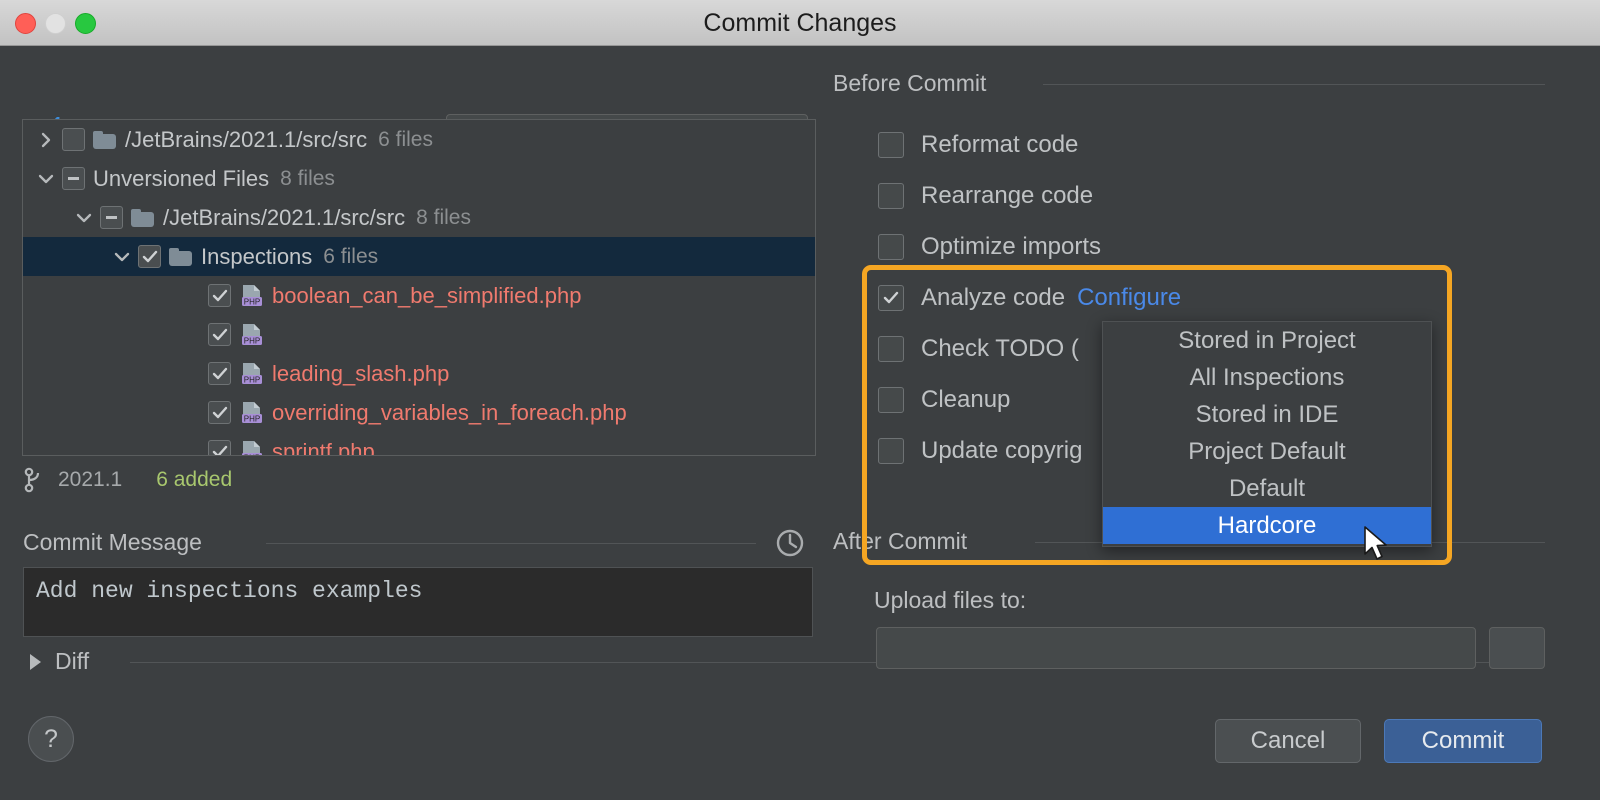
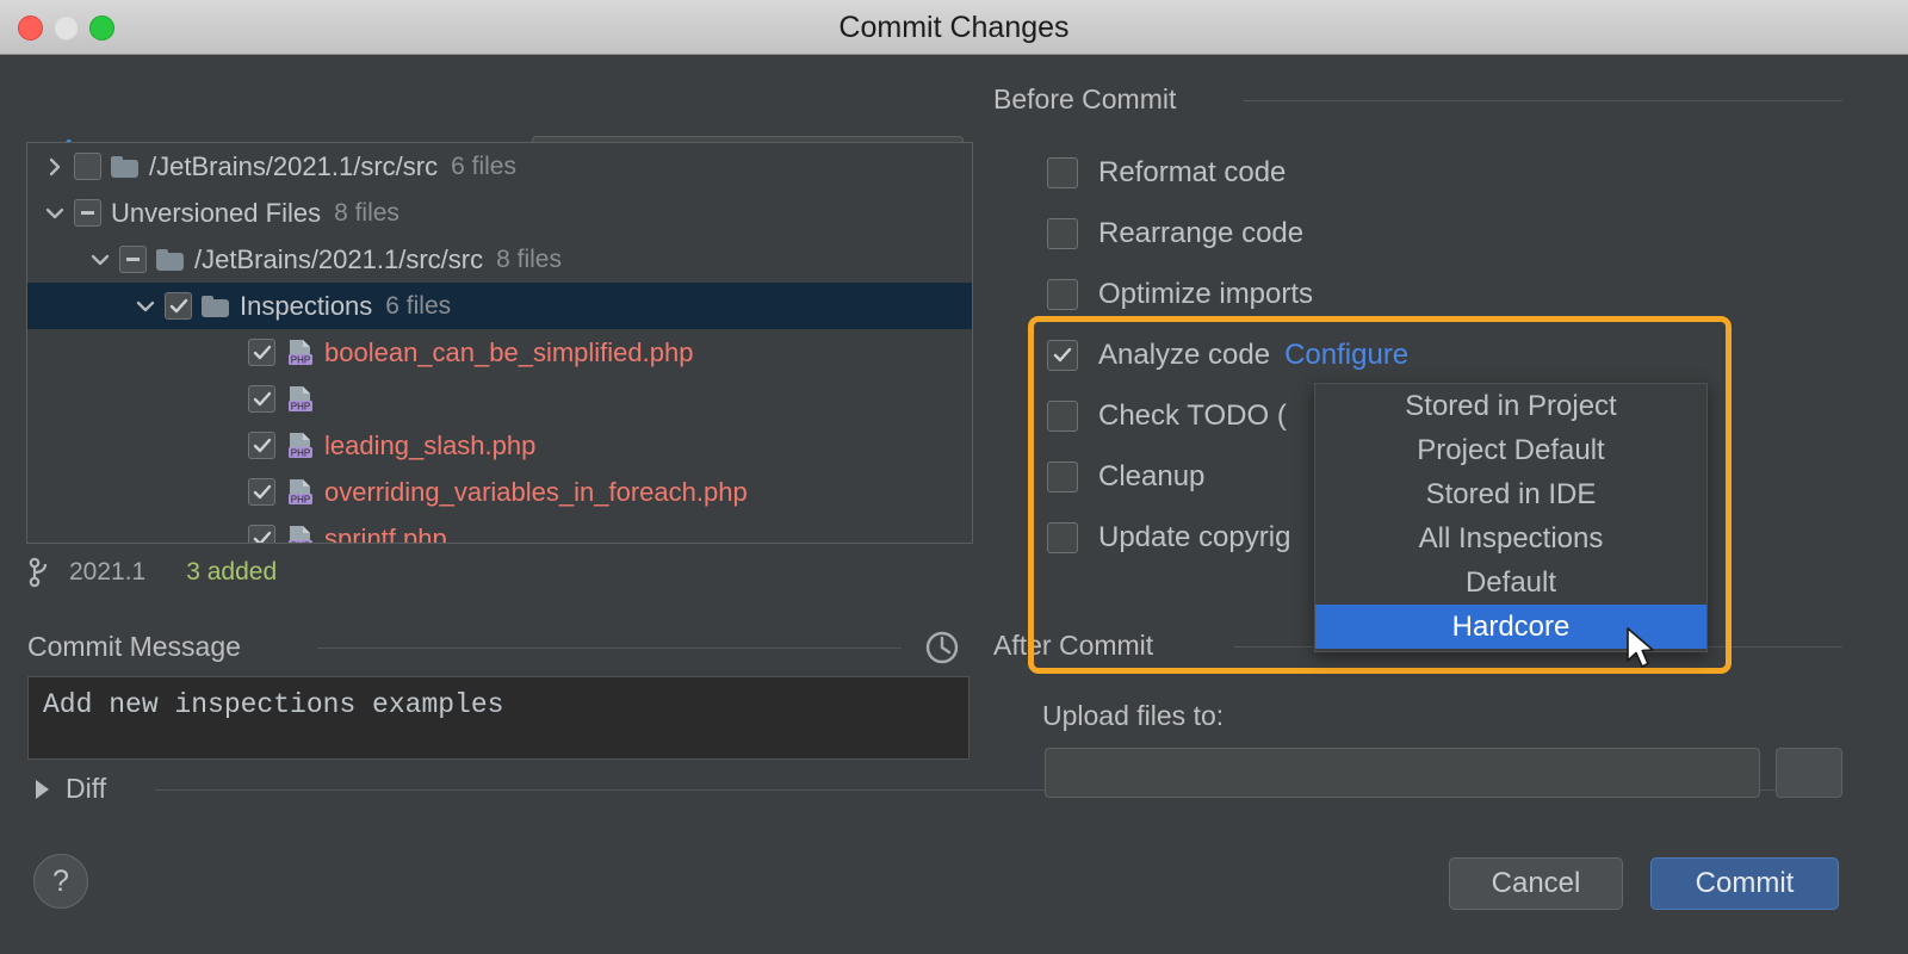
  Commit Changes
  /JetBrains/2021.1/src/src
  6 files
  Unversioned Files
  8 files
  /JetBrains/2021.1/src/src
  8 files
  Inspections
  6 files
  PHP
  boolean_can_be_simplified.php
  PHP
  PHP
  leading_slash.php
  PHP
  overriding_variables_in_foreach.php
  sprintf.php
  2021.1
- 6 added
+ 3 added
  Commit Message
  Add new inspections examples
  Diff
  Before Commit
  Reformat code
  Rearrange code
  Optimize imports
  Analyze code
  Configure
  Check TODO (
  Cleanup
  Update copyrig
  After Commit
  Upload files to:
  Stored in Project
- All Inspections
+ Project Default
  Stored in IDE
- Project Default
+ All Inspections
  Default
  Hardcore
  ?
  Cancel
  Commit
